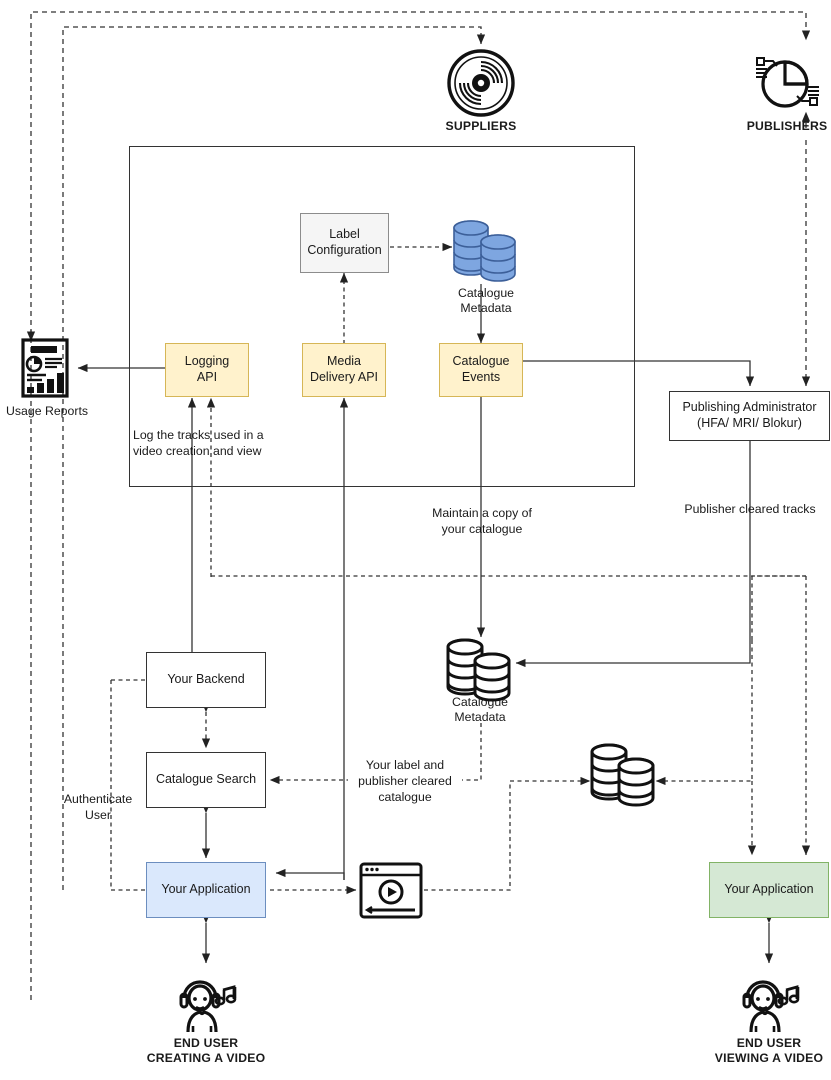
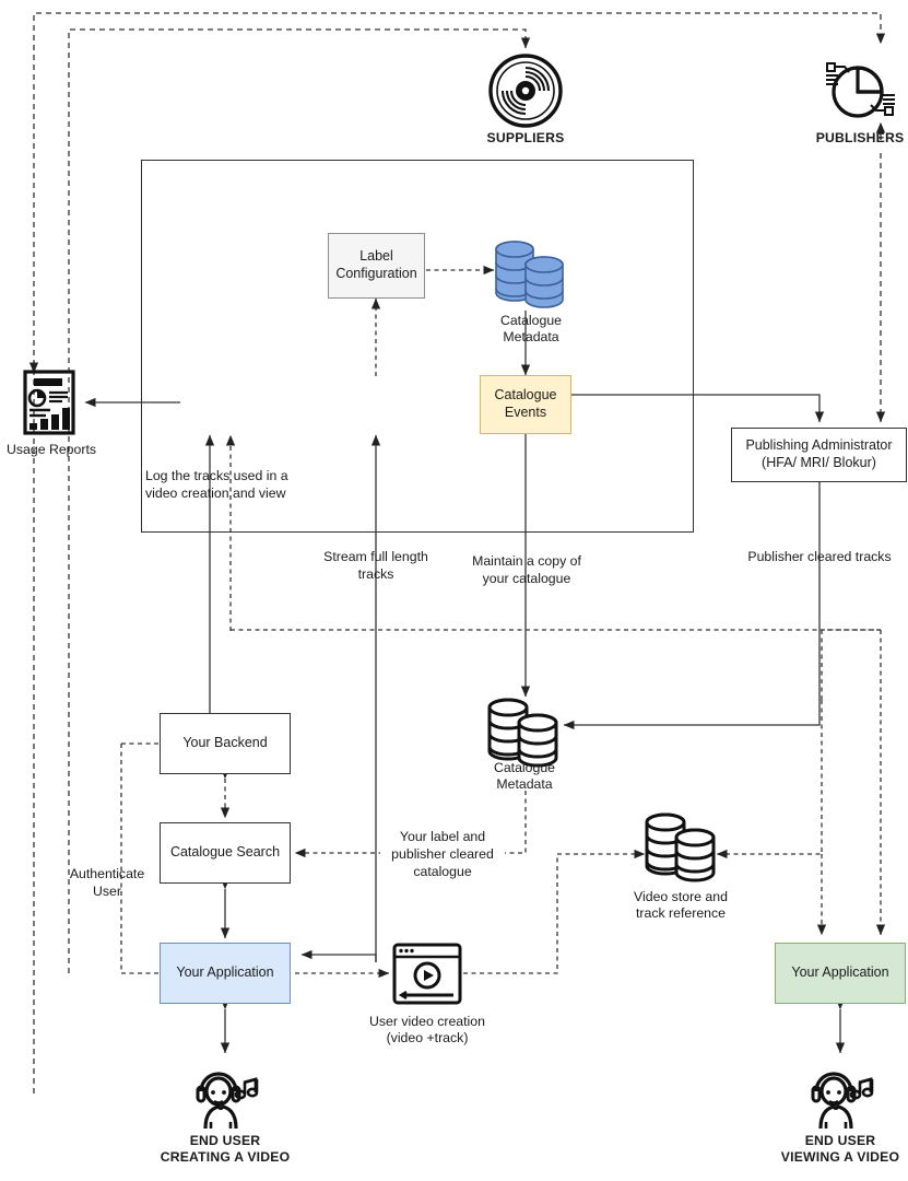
  SUPPLIERS
  PUBLISHERS
  Label
  Configuration
  Catalogue
  Metadata
- Logging
- API
- Media
- Delivery API
  Catalogue
  Events
  Publishing Administrator
  (HFA/ MRI/ Blokur)
  Usage Reports
  Log the tracks used in a
  video creation and view
+ Stream full length
+ tracks
  Maintain a copy of
  your catalogue
  Publisher cleared tracks
  Your Backend
  Catalogue Search
  Your Application
  Authenticate
  User
  Catalogue
  Metadata
  Your label and
  publisher cleared
  catalogue
+ Video store and
+ track reference
+ User video creation
+ (video +track)
  Your Application
  END USER
  CREATING A VIDEO
  END USER
  VIEWING A VIDEO
